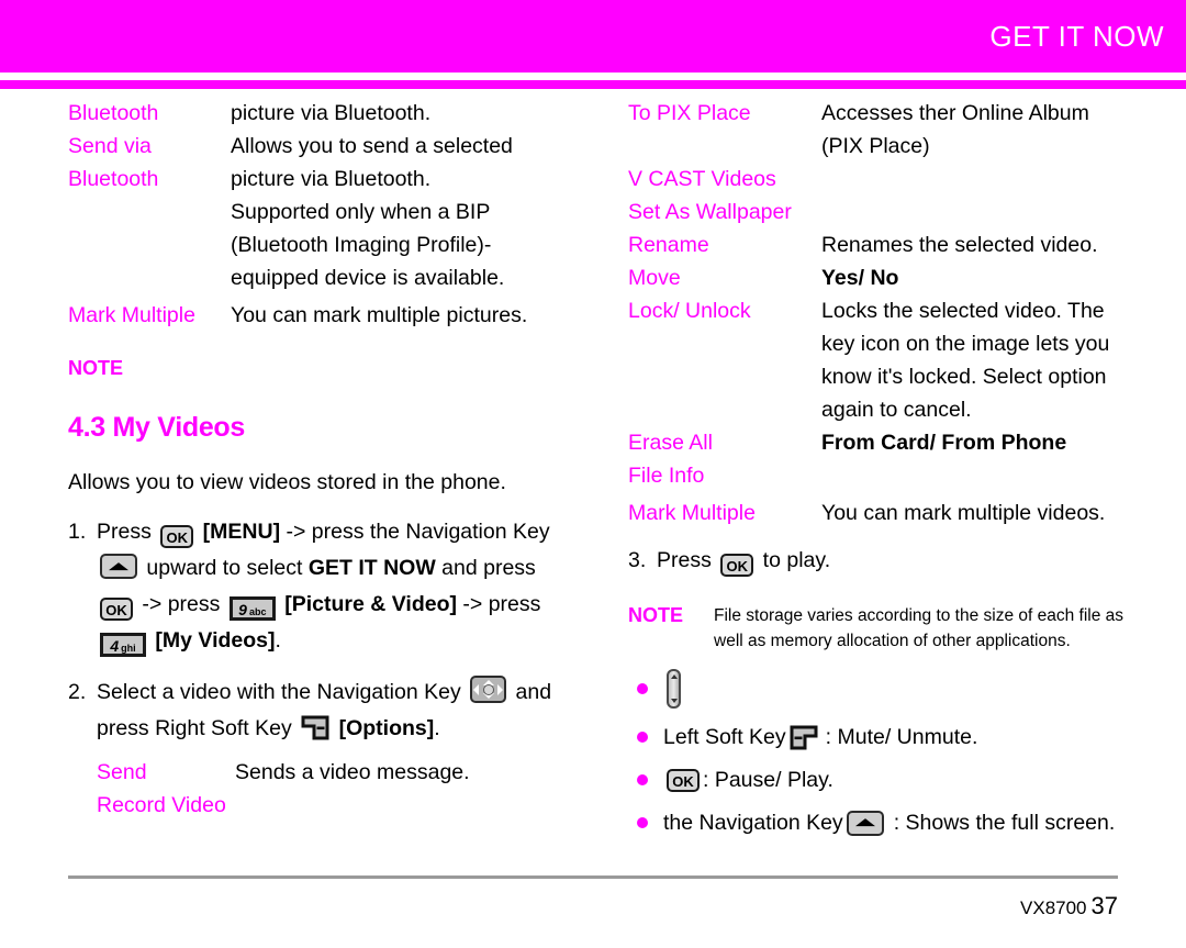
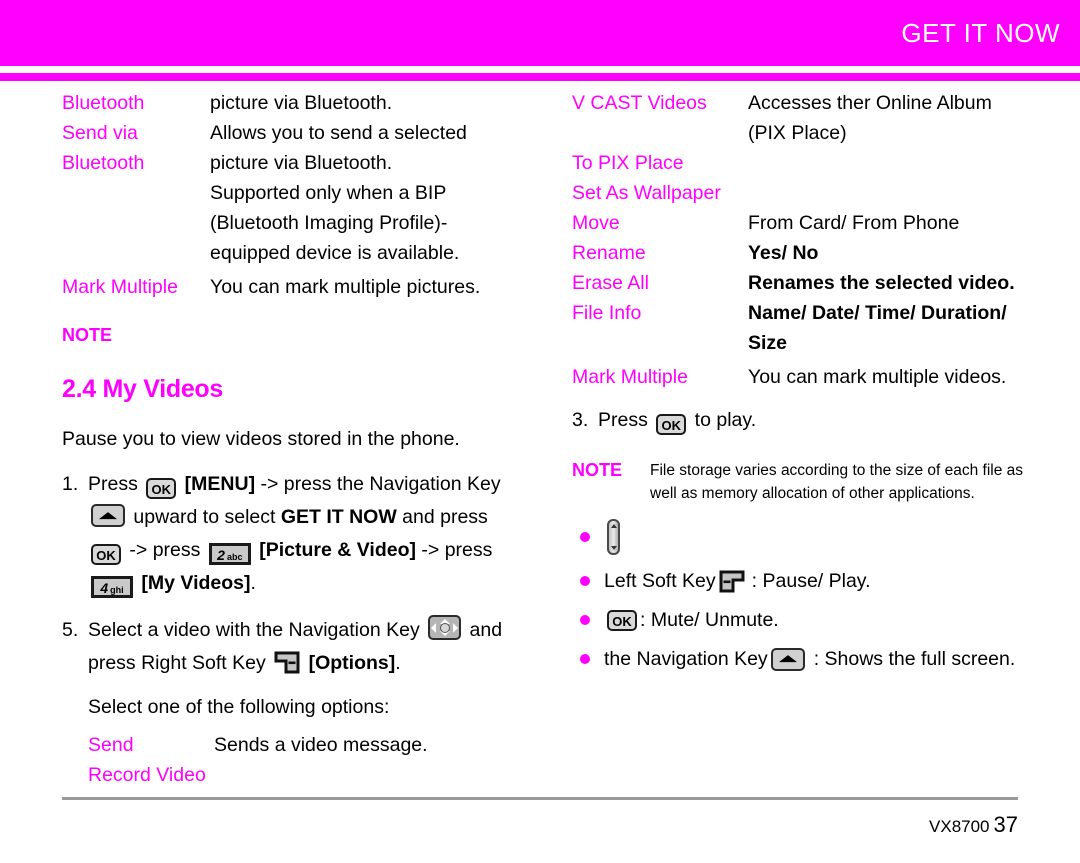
  GET IT NOW
  Bluetooth
  picture via Bluetooth.
  Send via
  Bluetooth
  Allows you to send a selected
  picture via Bluetooth.
  Supported only when a BIP
  (Bluetooth Imaging Profile)-
  equipped device is available.
  Mark Multiple
  You can mark multiple pictures.
  NOTE
- 4.3 My Videos
+ 2.4 My Videos
- Allows you to view videos stored in the phone.
+ Pause you to view videos stored in the phone.
  1.
  Press OK [MENU] -> press the Navigation Key
  upward to select GET IT NOW and press
- OK -> press 9 abc [Picture & Video] -> press
+ OK -> press 2 abc [Picture & Video] -> press
  4 ghi [My Videos].
- 2.
+ 5.
  Select a video with the Navigation Key and press Right Soft Key [Options].
+ Select one of the following options:
  Send
  Sends a video message.
  Record Video
- To PIX Place
+ V CAST Videos
  Accesses ther Online Album
  (PIX Place)
- V CAST Videos
+ To PIX Place
  Set As Wallpaper
- Rename
+ Move
- Renames the selected video.
+ From Card/ From Phone
- Move
+ Rename
  Yes/ No
- Lock/ Unlock
- Locks the selected video. The
- key icon on the image lets you
- know it's locked. Select option
- again to cancel.
  Erase All
- From Card/ From Phone
+ Renames the selected video.
  File Info
+ Name/ Date/ Time/ Duration/
+ Size
  Mark Multiple
  You can mark multiple videos.
  3.
  Press OK to play.
  NOTE
  File storage varies according to the size of each file as well as memory allocation of other applications.
  Left Soft Key
- : Mute/ Unmute.
+ : Pause/ Play.
  OK
- : Pause/ Play.
+ : Mute/ Unmute.
  the Navigation Key
  : Shows the full screen.
  VX8700 37
